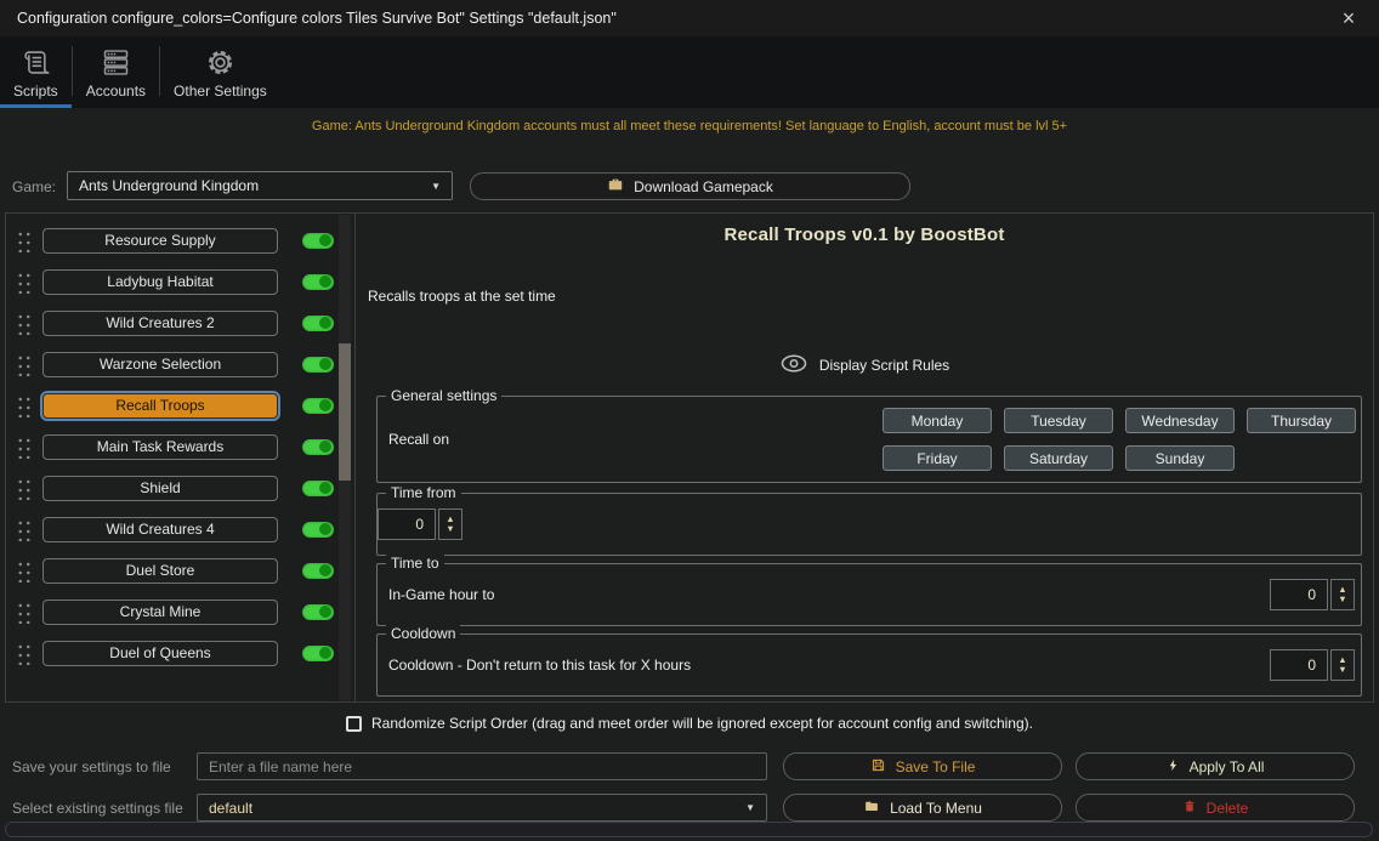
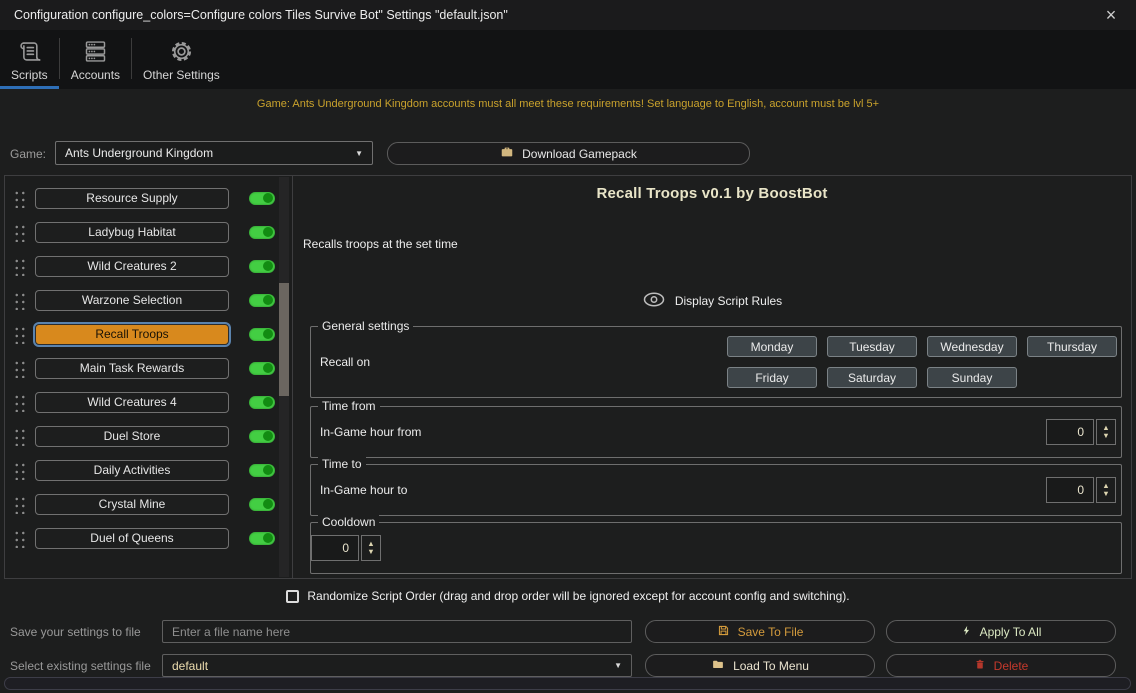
  Configuration configure_colors=Configure colors Tiles Survive Bot" Settings "default.json"
  ×
  Scripts
  Accounts
  Other Settings
  Game: Ants Underground Kingdom accounts must all meet these requirements! Set language to English, account must be lvl 5+
  Game:
  Ants Underground Kingdom
  ▼
  Download Gamepack
  Resource Supply
  Ladybug Habitat
  Wild Creatures 2
  Warzone Selection
  Recall Troops
  Main Task Rewards
- Shield
  Wild Creatures 4
  Duel Store
+ Daily Activities
  Crystal Mine
  Duel of Queens
  Recall Troops v0.1 by BoostBot
  Recalls troops at the set time
  Display Script Rules
  General settings
  Recall on
  Monday
  Tuesday
  Wednesday
  Thursday
  Friday
  Saturday
  Sunday
  Time from
+ In-Game hour from
  0
  ▲
  ▼
  Time to
  In-Game hour to
  0
  ▲
  ▼
  Cooldown
- Cooldown - Don't return to this task for X hours
  0
  ▲
  ▼
- Randomize Script Order (drag and meet order will be ignored except for account config and switching).
+ Randomize Script Order (drag and drop order will be ignored except for account config and switching).
  Save your settings to file
  Enter a file name here
  Save To File
  Apply To All
  Select existing settings file
  default
  ▼
  Load To Menu
  Delete
